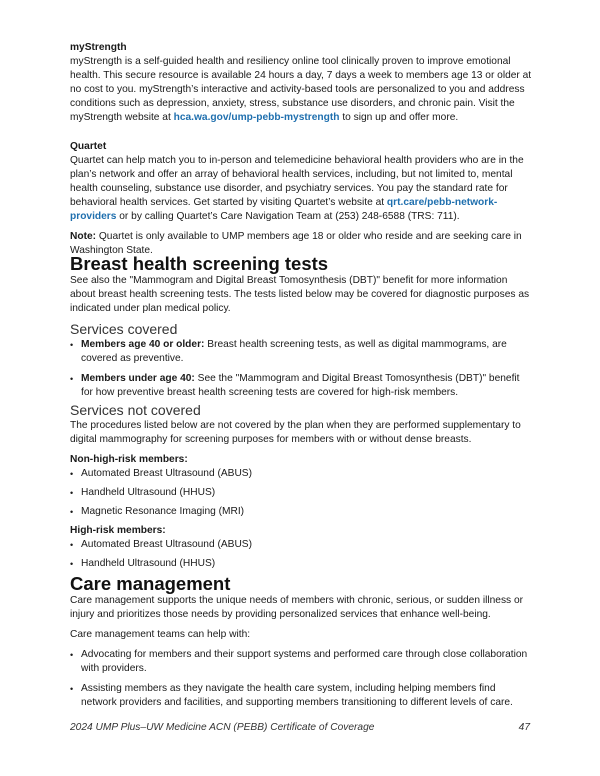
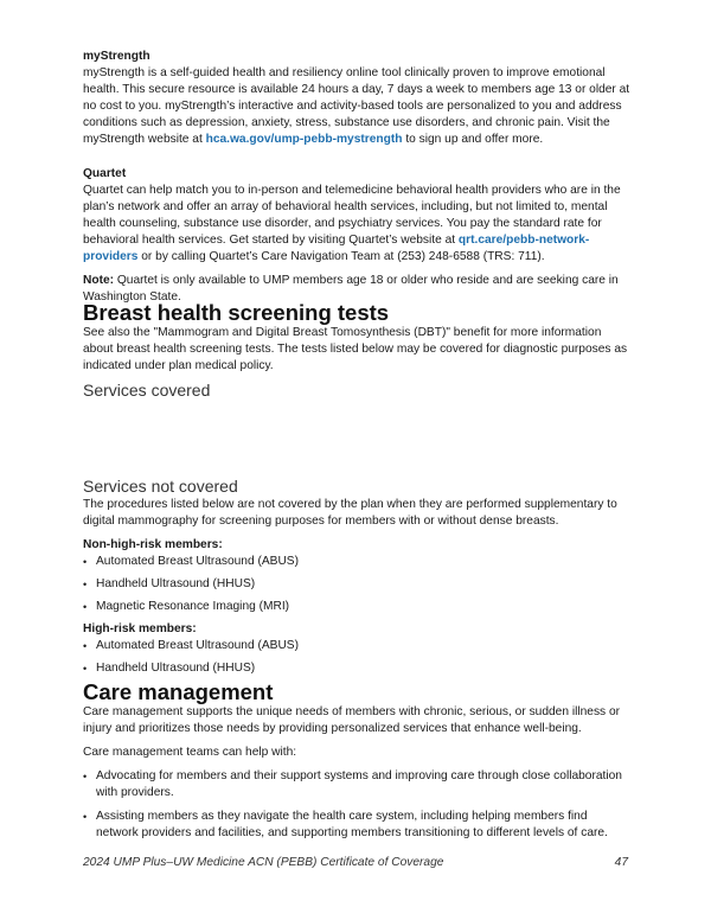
  myStrength
  myStrength is a self-guided health and resiliency online tool clinically proven to improve emotional health. This secure resource is available 24 hours a day, 7 days a week to members age 13 or older at no cost to you. myStrength’s interactive and activity-based tools are personalized to you and address conditions such as depression, anxiety, stress, substance use disorders, and chronic pain. Visit the myStrength website at hca.wa.gov/ump-pebb-mystrength to sign up and offer more.
  Quartet
  Quartet can help match you to in-person and telemedicine behavioral health providers who are in the plan’s network and offer an array of behavioral health services, including, but not limited to, mental health counseling, substance use disorder, and psychiatry services. You pay the standard rate for behavioral health services. Get started by visiting Quartet’s website at qrt.care/pebb-network-providers or by calling Quartet’s Care Navigation Team at (253) 248-6588 (TRS: 711).
  Note: Quartet is only available to UMP members age 18 or older who reside and are seeking care in Washington State.
  Breast health screening tests
  See also the "Mammogram and Digital Breast Tomosynthesis (DBT)" benefit for more information about breast health screening tests. The tests listed below may be covered for diagnostic purposes as indicated under plan medical policy.
  Services covered
- Members age 40 or older: Breast health screening tests, as well as digital mammograms, are covered as preventive.
- Members under age 40: See the "Mammogram and Digital Breast Tomosynthesis (DBT)" benefit for how preventive breast health screening tests are covered for high-risk members.
  Services not covered
  The procedures listed below are not covered by the plan when they are performed supplementary to digital mammography for screening purposes for members with or without dense breasts.
  Non-high-risk members:
  Automated Breast Ultrasound (ABUS)
  Handheld Ultrasound (HHUS)
  Magnetic Resonance Imaging (MRI)
  High-risk members:
  Automated Breast Ultrasound (ABUS)
  Handheld Ultrasound (HHUS)
  Care management
  Care management supports the unique needs of members with chronic, serious, or sudden illness or injury and prioritizes those needs by providing personalized services that enhance well-being.
  Care management teams can help with:
- Advocating for members and their support systems and performed care through close collaboration with providers.
+ Advocating for members and their support systems and improving care through close collaboration with providers.
  Assisting members as they navigate the health care system, including helping members find network providers and facilities, and supporting members transitioning to different levels of care.
  2024 UMP Plus–UW Medicine ACN (PEBB) Certificate of Coverage
  47
